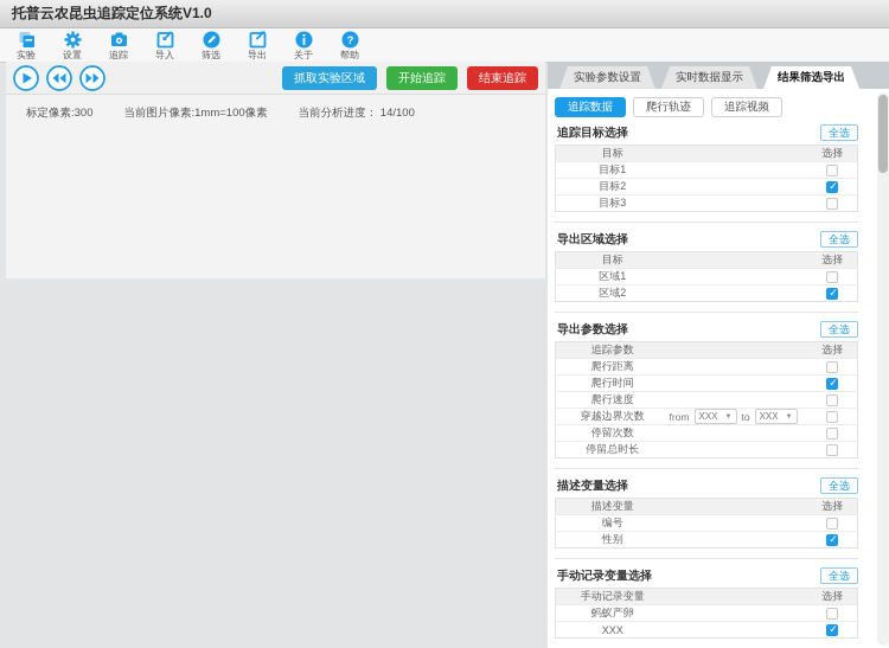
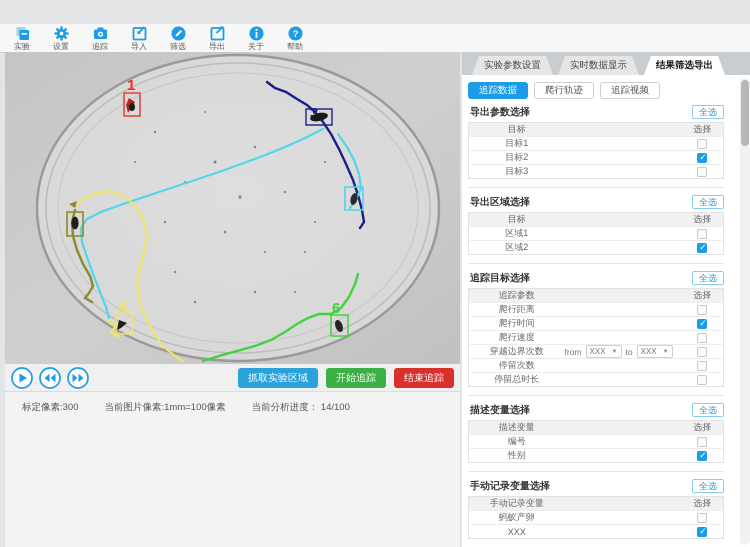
- 托普云农昆虫追踪定位系统V1.0
  实验
  设置
  追踪
  导入
  筛选
  导出
  关于
  ?
  帮助
+ 1
+ 3
+ 5
+ 6
  抓取实验区域
  开始追踪
  结束追踪
  标定像素:300
  当前图片像素:1mm=100像素
  当前分析进度： 14/100
  实验参数设置
  实时数据显示
  结果筛选导出
  追踪数据
  爬行轨迹
  追踪视频
- 追踪目标选择
+ 导出参数选择
  全选
  目标		选择
  目标1
  目标2
  目标3
  导出区域选择
  全选
  目标		选择
  区域1
  区域2
- 导出参数选择
+ 追踪目标选择
  全选
  追踪参数		选择
  爬行距离
  爬行时间
  爬行速度
  穿越边界次数	from XXX to XXX
  停留次数
  停留总时长
  描述变量选择
  全选
  描述变量		选择
  编号
  性别
  手动记录变量选择
  全选
  手动记录变量		选择
  蚂蚁产卵
  XXX
